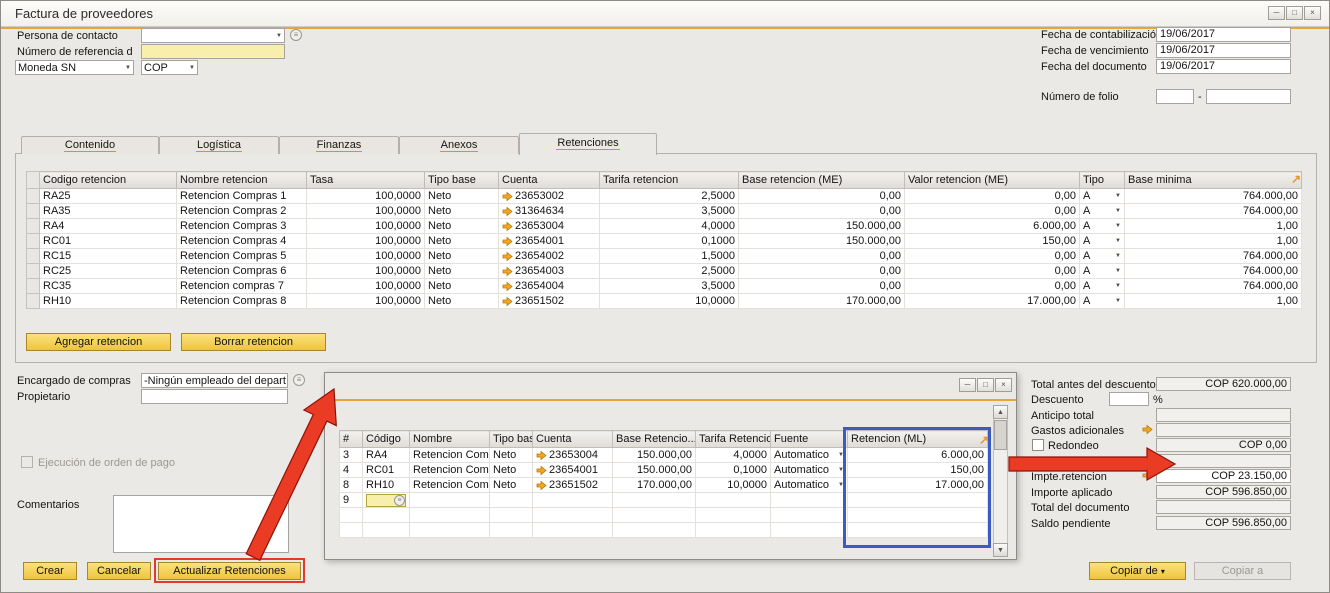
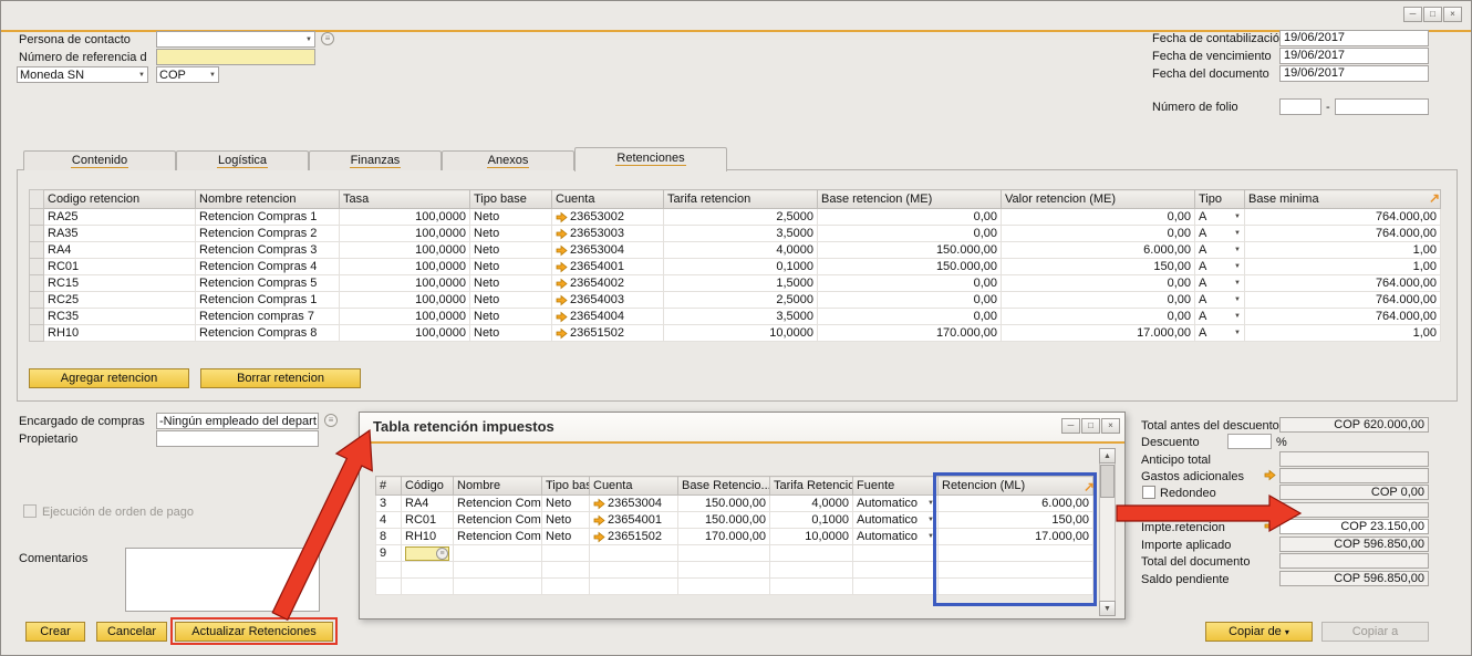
- Factura de proveedores
  ─
  □
  ×
  Persona de contacto
  ≡
  Número de referencia d
  Moneda SN
  COP
  Fecha de contabilizació
  19/06/2017
  Fecha de vencimiento
  19/06/2017
  Fecha del documento
  19/06/2017
  Número de folio
  -
  Contenido
  Logística
  Finanzas
  Anexos
  Retenciones
  ↗
  	Codigo retencion	Nombre retencion	Tasa	Tipo base	Cuenta	Tarifa retencion	Base retencion (ME)	Valor retencion (ME)	Tipo	Base minima
  	RA25	Retencion Compras 1	100,0000	Neto	23653002	2,5000	0,00	0,00	A	764.000,00
- 	RA35	Retencion Compras 2	100,0000	Neto	31364634	3,5000	0,00	0,00	A	764.000,00
+ 	RA35	Retencion Compras 2	100,0000	Neto	23653003	3,5000	0,00	0,00	A	764.000,00
  	RA4	Retencion Compras 3	100,0000	Neto	23653004	4,0000	150.000,00	6.000,00	A	1,00
  	RC01	Retencion Compras 4	100,0000	Neto	23654001	0,1000	150.000,00	150,00	A	1,00
  	RC15	Retencion Compras 5	100,0000	Neto	23654002	1,5000	0,00	0,00	A	764.000,00
- 	RC25	Retencion Compras 6	100,0000	Neto	23654003	2,5000	0,00	0,00	A	764.000,00
+ 	RC25	Retencion Compras 1	100,0000	Neto	23654003	2,5000	0,00	0,00	A	764.000,00
  	RC35	Retencion compras 7	100,0000	Neto	23654004	3,5000	0,00	0,00	A	764.000,00
  	RH10	Retencion Compras 8	100,0000	Neto	23651502	10,0000	170.000,00	17.000,00	A	1,00
  Agregar retencion
  Borrar retencion
  Encargado de compras
  -Ningún empleado del depart
  ≡
  Propietario
  Ejecución de orden de pago
  Comentarios
  Total antes del descuento
  COP 620.000,00
  Descuento
  %
  Anticipo total
  Gastos adicionales
  Redondeo
  COP 0,00
  Impte.retencion
  COP 23.150,00
  Importe aplicado
  COP 596.850,00
  Total del documento
  Saldo pendiente
  COP 596.850,00
+ Tabla retención impuestos
  ─
  □
  ×
  ↗
  #	Código	Nombre	Tipo ba	Cuenta	Base Retencio..	Tarifa Retencio	Fuente	Retencion (ML)
  3	RA4	Retencion Com	Neto	23653004	150.000,00	4,0000	Automatico	6.000,00
  4	RC01	Retencion Com	Neto	23654001	150.000,00	0,1000	Automatico	150,00
  8	RH10	Retencion Com	Neto	23651502	170.000,00	10,0000	Automatico	17.000,00
  Crear
  Cancelar
  Actualizar Retenciones
  Copiar de ▾
  Copiar a
